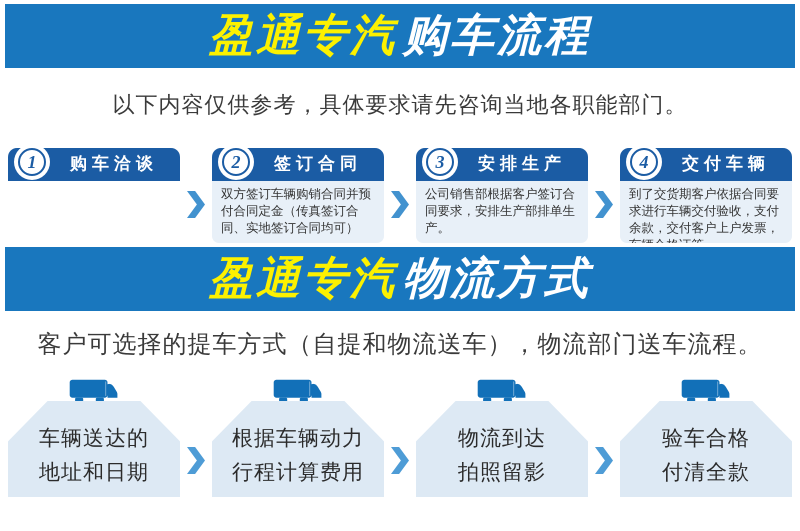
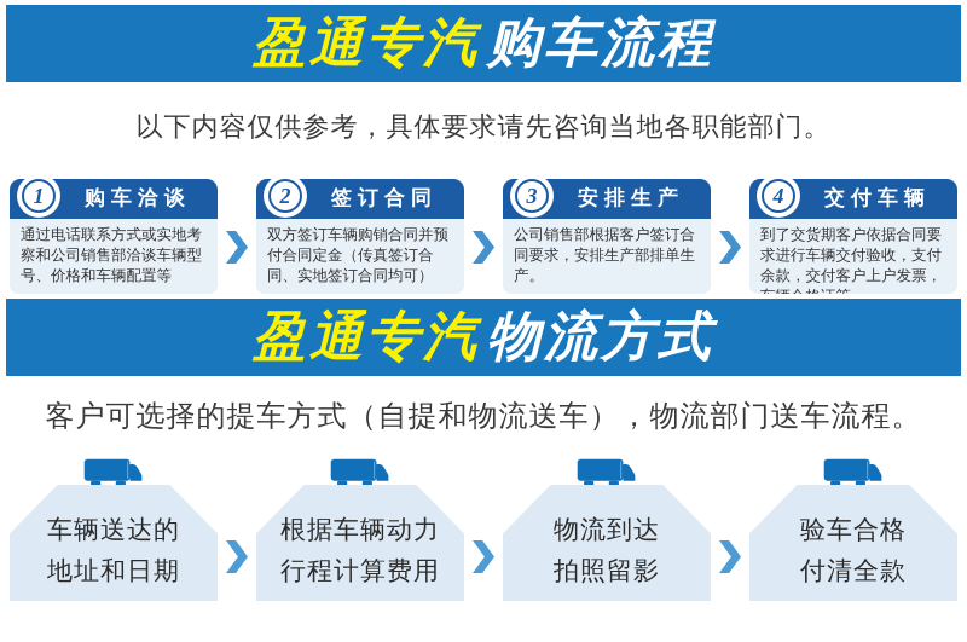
  盈通专汽
  购车流程
  以下内容仅供参考，具体要求请先咨询当地各职能部门。
  1
  购车洽谈
+ 通过电话联系方式或实地考察和公司销售部洽谈车辆型号、价格和车辆配置等
  2
  签订合同
  双方签订车辆购销合同并预付合同定金（传真签订合同、实地签订合同均可）
  3
  安排生产
  公司销售部根据客户签订合同要求，安排生产部排单生产。
  4
  交付车辆
  到了交货期客户依据合同要求进行车辆交付验收，支付余款，交付客户上户发票，
  盈通专汽
  物流方式
  客户可选择的提车方式（自提和物流送车），物流部门送车流程。
  车辆送达的
  地址和日期
  根据车辆动力
  行程计算费用
  物流到达
  拍照留影
  验车合格
  付清全款
